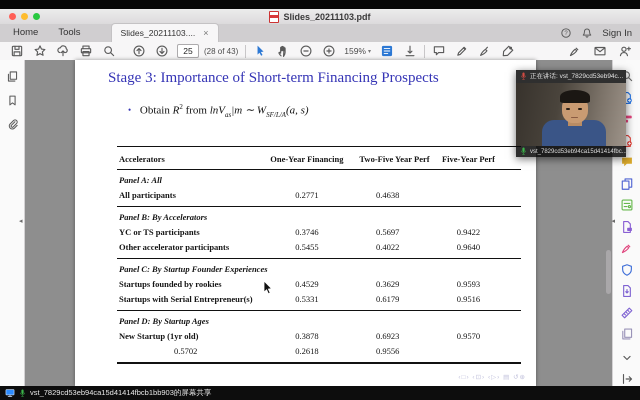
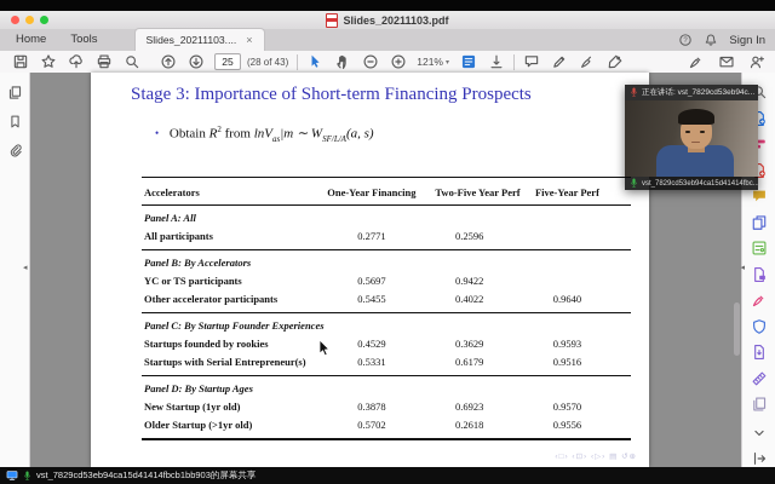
  Slides_20211103.pdf
  Home
  Tools
  Slides_20211103....
  ×
  Sign In
  25
  (28 of 43)
- 159%
+ 121%
  Stage 3: Importance of Short-term Financing Prospects
  • Obtain R2 from lnVas|m ∼ WSF/L/A(a, s)
  Accelerators
  One-Year Financing
  Two-Five Year
  Five-Year Perf
  Panel A: All
  All participants
  0.2771
- 0.4638
+ 0.2596
  Panel B: By Accelerators
  YC or TS participants
- 0.3746
  0.5697
  0.9422
  Other accelerator participants
  0.5455
  0.4022
  0.9640
  Panel C: By Startup Founder Experiences
  Startups founded by rookies
  0.4529
  0.3629
  0.9593
  Startups with Serial Entrepreneur(s)
  0.5331
  0.6179
  0.9516
  Panel D: By Startup Ages
  New Startup (1yr old)
  0.3878
  0.6923
  0.9570
+ Older Startup (>1yr old)
  0.5702
  0.2618
  0.9556
  vst_7829cd53eb94ca15d41414fbcb1bb903的屏幕共享
